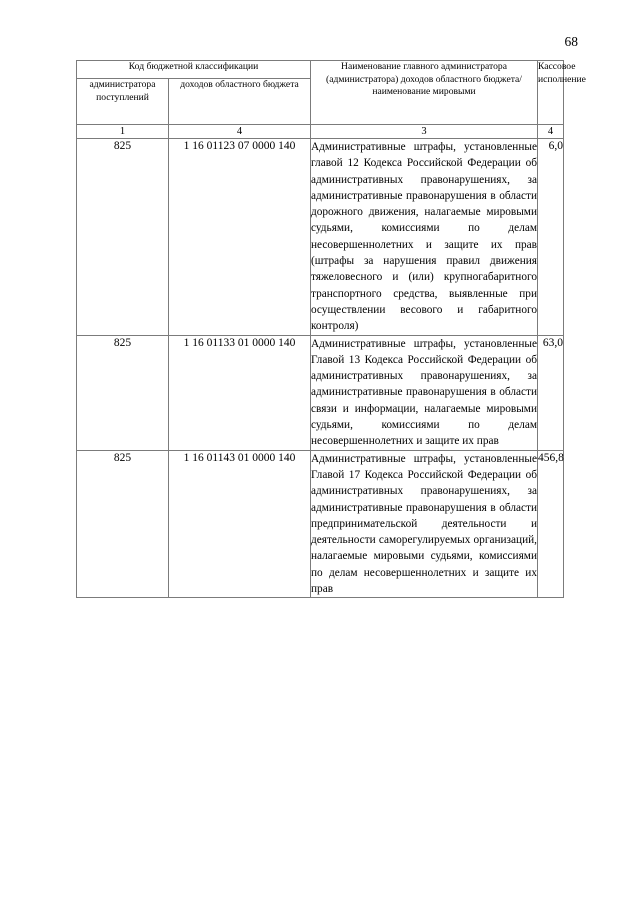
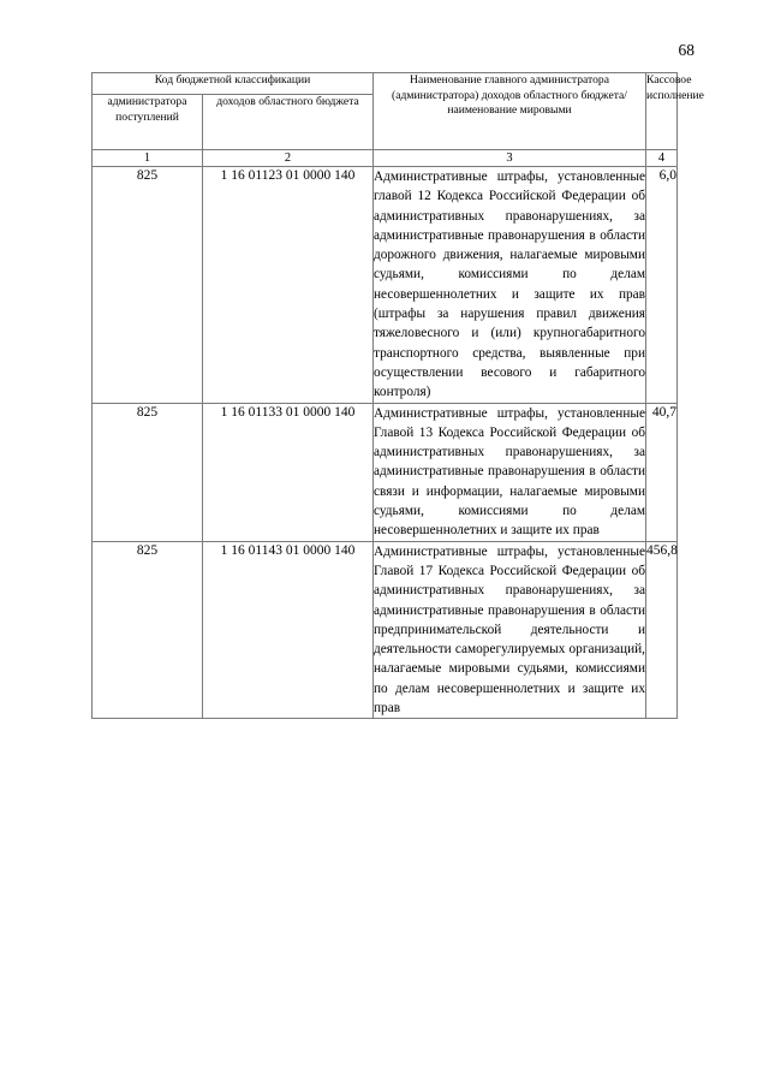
  68
  Код бюджетной классификации	Наименование главного администратора (администратора) доходов областного бюджета/ наименование мировыми	Кассовое исполнение
  администратора поступлений	доходов областного бюджета
- 1	4	3	4
+ 1	2	3	4
- 825	1 16 01123 07 0000 140	Административные штрафы, установленные главой 12 Кодекса Российской Федерации об административных правонарушениях, за административные правонарушения в области дорожного движения, налагаемые мировыми судьями, комиссиями по делам несовершеннолетних и защите их прав (штрафы за нарушения правил движения тяжеловесного и (или) крупногабаритного транспортного средства, выявленные при осуществлении весового и габаритного контроля)	6,0
+ 825	1 16 01123 01 0000 140	Административные штрафы, установленные главой 12 Кодекса Российской Федерации об административных правонарушениях, за административные правонарушения в области дорожного движения, налагаемые мировыми судьями, комиссиями по делам несовершеннолетних и защите их прав (штрафы за нарушения правил движения тяжеловесного и (или) крупногабаритного транспортного средства, выявленные при осуществлении весового и габаритного контроля)	6,0
- 825	1 16 01133 01 0000 140	Административные штрафы, установленные Главой 13 Кодекса Российской Федерации об административных правонарушениях, за административные правонарушения в области связи и информации, налагаемые мировыми судьями, комиссиями по делам несовершеннолетних и защите их прав	63,0
+ 825	1 16 01133 01 0000 140	Административные штрафы, установленные Главой 13 Кодекса Российской Федерации об административных правонарушениях, за административные правонарушения в области связи и информации, налагаемые мировыми судьями, комиссиями по делам несовершеннолетних и защите их прав	40,7
  825	1 16 01143 01 0000 140	Административные штрафы, установленные Главой 17 Кодекса Российской Федерации об административных правонарушениях, за административные правонарушения в области предпринимательской деятельности и деятельности саморегулируемых организаций, налагаемые мировыми судьями, комиссиями по делам несовершеннолетних и защите их прав	456,8
